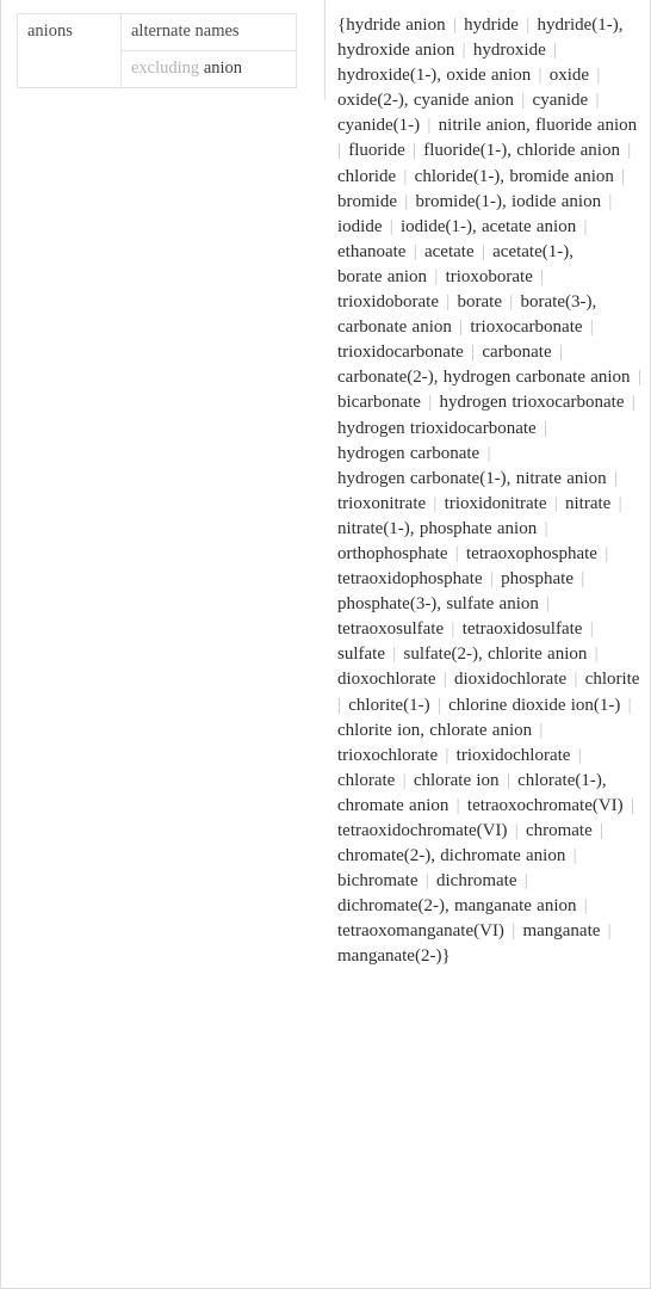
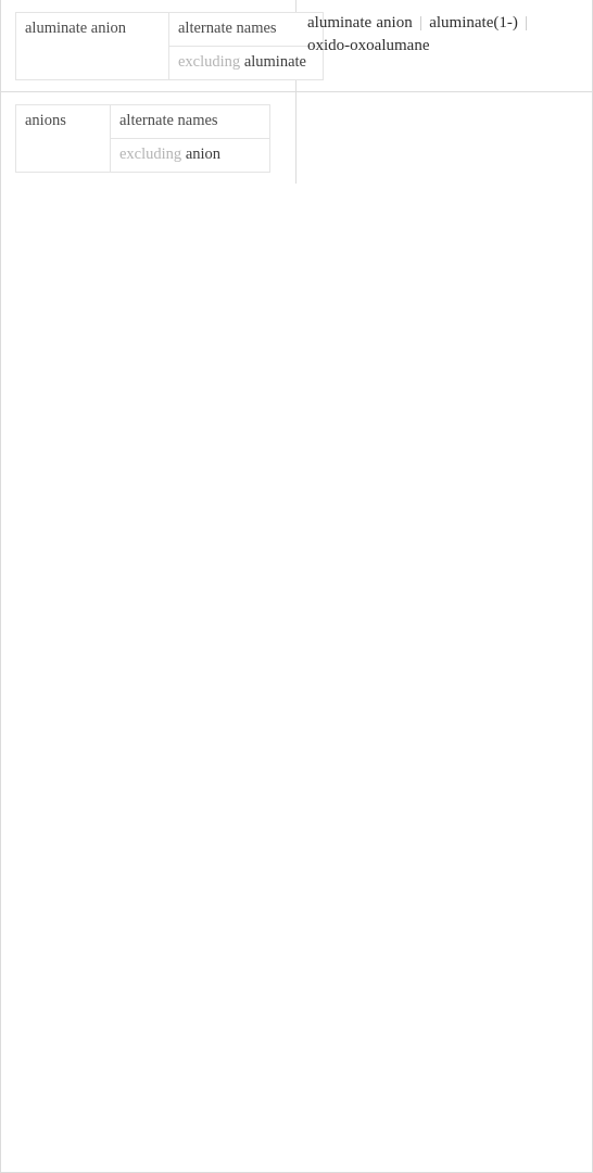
+ aluminate anion	alternate names
+ excluding aluminate
+ aluminate anion | aluminate(1-) | oxido-oxoalumane
  anions	alternate names
  excluding anion
- {hydride anion | hydride | hydride(1-), hydroxide anion | hydroxide | hydroxide(1-), oxide anion | oxide | oxide(2-), cyanide anion | cyanide | cyanide(1-) | nitrile anion, fluoride anion | fluoride | fluoride(1-), chloride anion | chloride | chloride(1-), bromide anion | bromide | bromide(1-), iodide anion | iodide | iodide(1-), acetate anion | ethanoate | acetate | acetate(1-), borate anion | trioxoborate | trioxidoborate | borate | borate(3-), carbonate anion | trioxocarbonate | trioxidocarbonate | carbonate | carbonate(2-), hydrogen carbonate anion | bicarbonate | hydrogen trioxocarbonate | hydrogen trioxidocarbonate | hydrogen carbonate | hydrogen carbonate(1-), nitrate anion | trioxonitrate | trioxidonitrate | nitrate | nitrate(1-), phosphate anion | orthophosphate | tetraoxophosphate | tetraoxidophosphate | phosphate | phosphate(3-), sulfate anion | tetraoxosulfate | tetraoxidosulfate | sulfate | sulfate(2-), chlorite anion | dioxochlorate | dioxidochlorate | chlorite | chlorite(1-) | chlorine dioxide ion(1-) | chlorite ion, chlorate anion | trioxochlorate | trioxidochlorate | chlorate | chlorate ion | chlorate(1-), chromate anion | tetraoxochromate(VI) | tetraoxidochromate(VI) | chromate | chromate(2-), dichromate anion | bichromate | dichromate | dichromate(2-), manganate anion | tetraoxomanganate(VI) | manganate | manganate(2-)}
